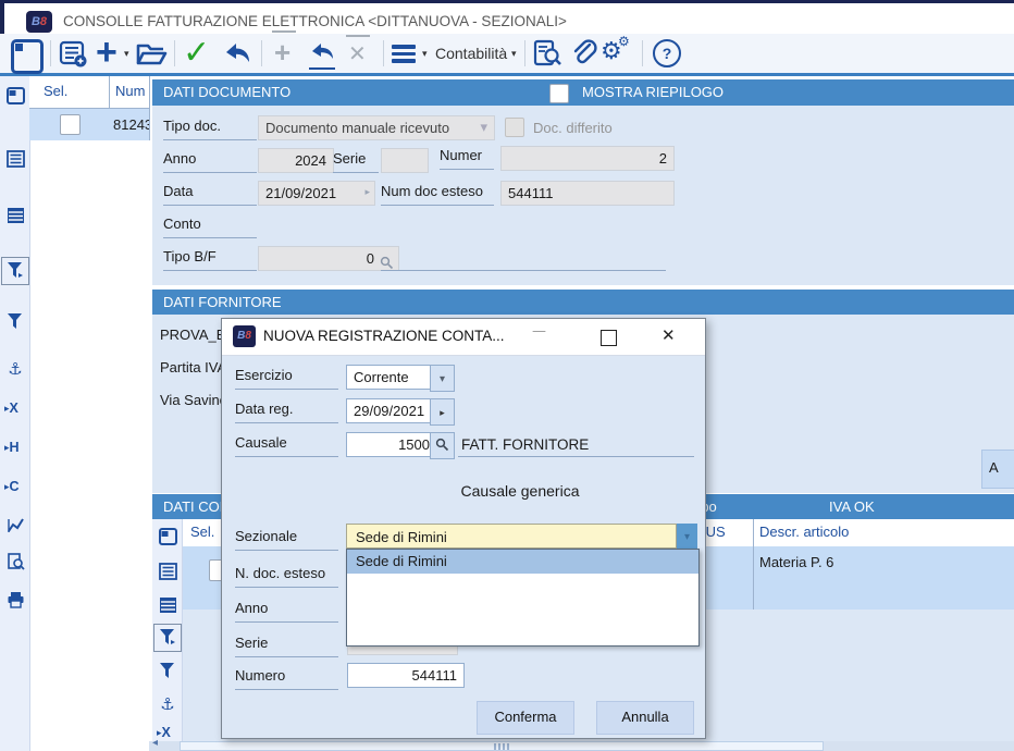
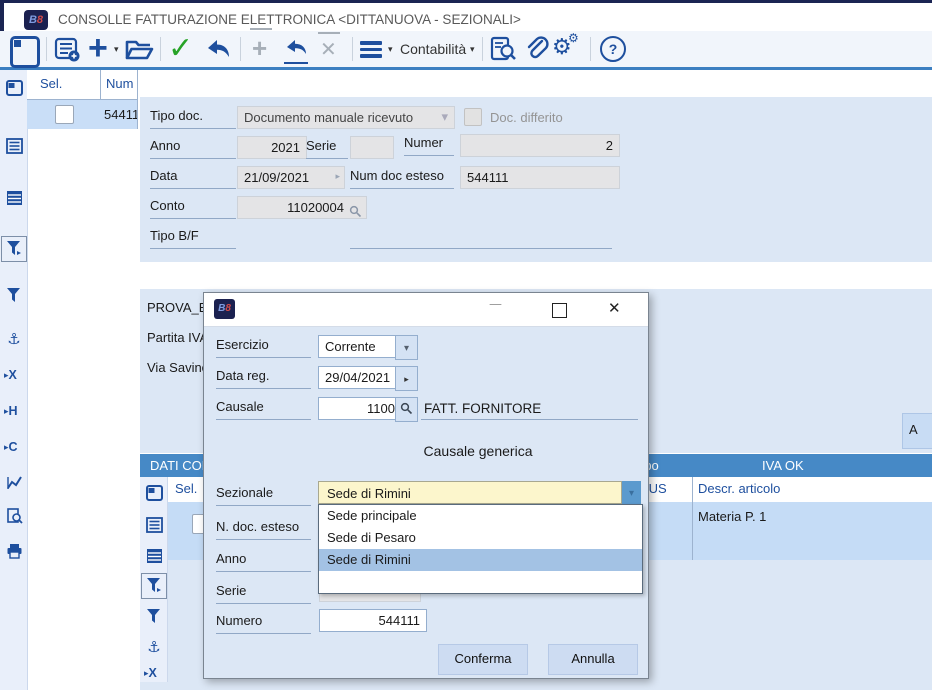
  B8
  CONSOLLE FATTURAZIONE ELETTRONICA <DITTANUOVA - SEZIONALI>
  +
  ▾
  ✓
  +
  ✕
  ▾
  Contabilità
  ▾
  ⚙
  ⚙
  ?
  ⚓
  ▸X
  ▸H
  ▸C
  Sel.
  Num
- 81243
+ 54411
- DATI DOCUMENTO
- MOSTRA RIEPILOGO
  Tipo doc.
  Documento manuale ricevuto
  ▾
  Doc. differito
  Anno
- 2024
+ 2021
  Serie
  Numer
  2
  Data
  21/09/2021
  ▸
  Num doc esteso
  544111
  Conto
+ 11020004
  Tipo B/F
- 0
- DATI FORNITORE
  PROVA_
  Partita IV
  Via Savin
  A
  DATI CO
  IVA OK
  ⚓
  ▸X
  Sel.
  Descr. articolo
- Materia P. 6
+ Materia P. 1
- ◂
  B8
- NUOVA REGISTRAZIONE CONTA...
  —
  ✕
  Esercizio
  Corrente
  ▾
  Data reg.
- 29/09/2021
+ 29/04/2021
  ▸
  Causale
- 1500
+ 1100
  FATT. FORNITORE
  Causale generica
  Sezionale
  Sede di Rimini
  ▾
+ Sede principale
+ Sede di Pesaro
  Sede di Rimini
  N. doc. esteso
  Anno
  Serie
  Numero
  544111
  Conferma
  Annulla
